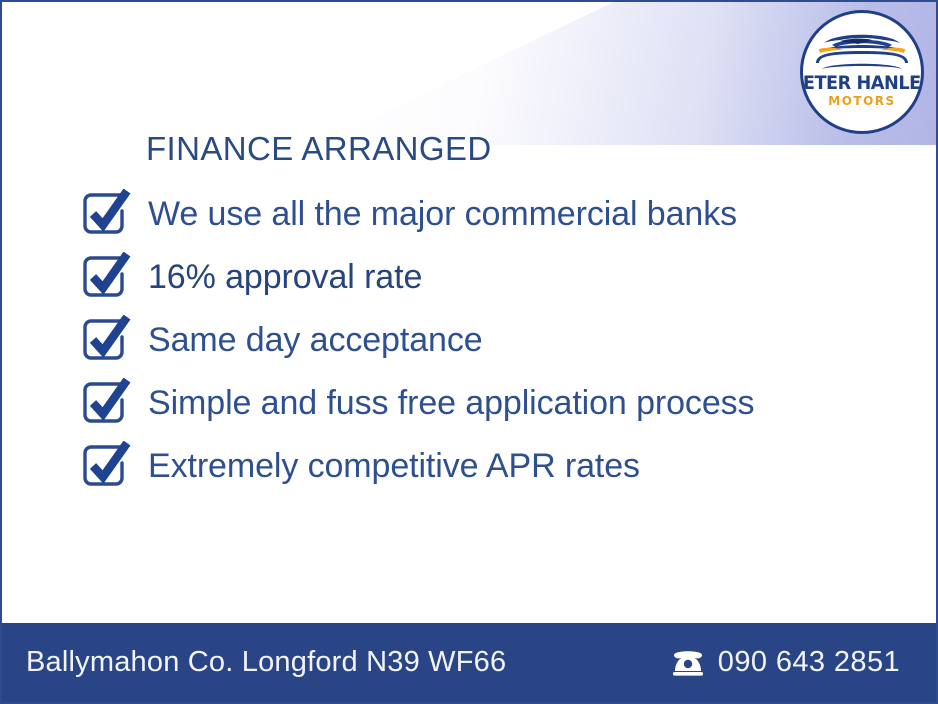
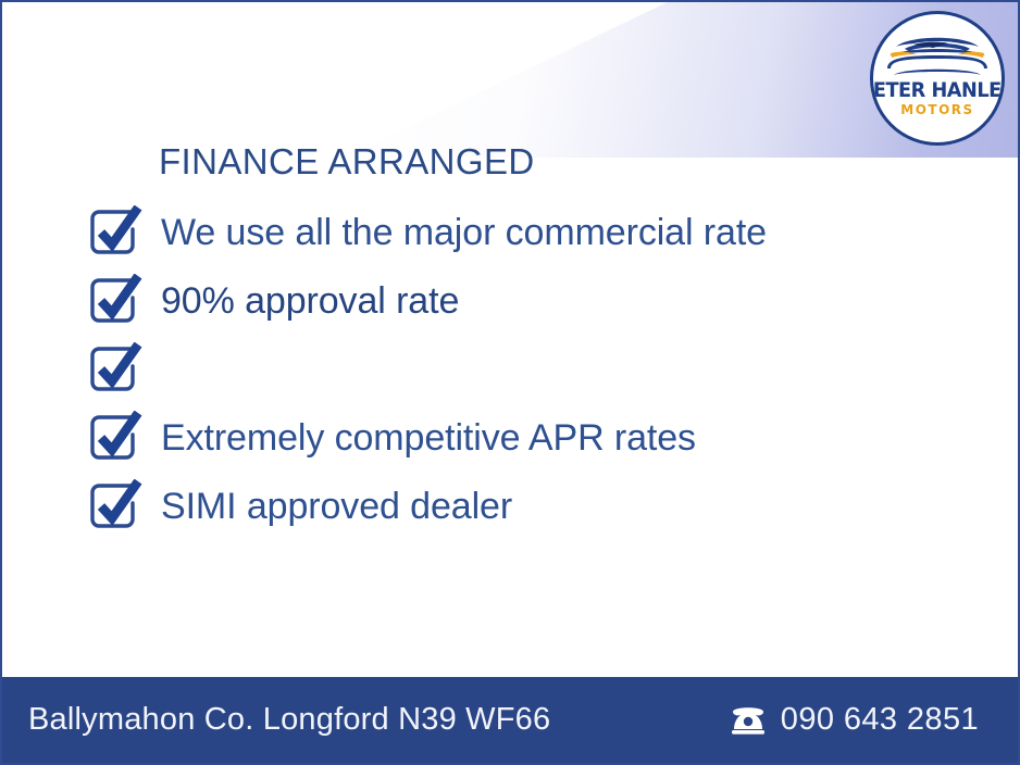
  ETER HANLE
  MOTORS
  FINANCE ARRANGED
- We use all the major commercial banks
+ We use all the major commercial rate
- 16% approval rate
+ 90% approval rate
- Same day acceptance
- Simple and fuss free application process
  Extremely competitive APR rates
+ SIMI approved dealer
  Ballymahon Co. Longford N39 WF66
  090 643 2851
